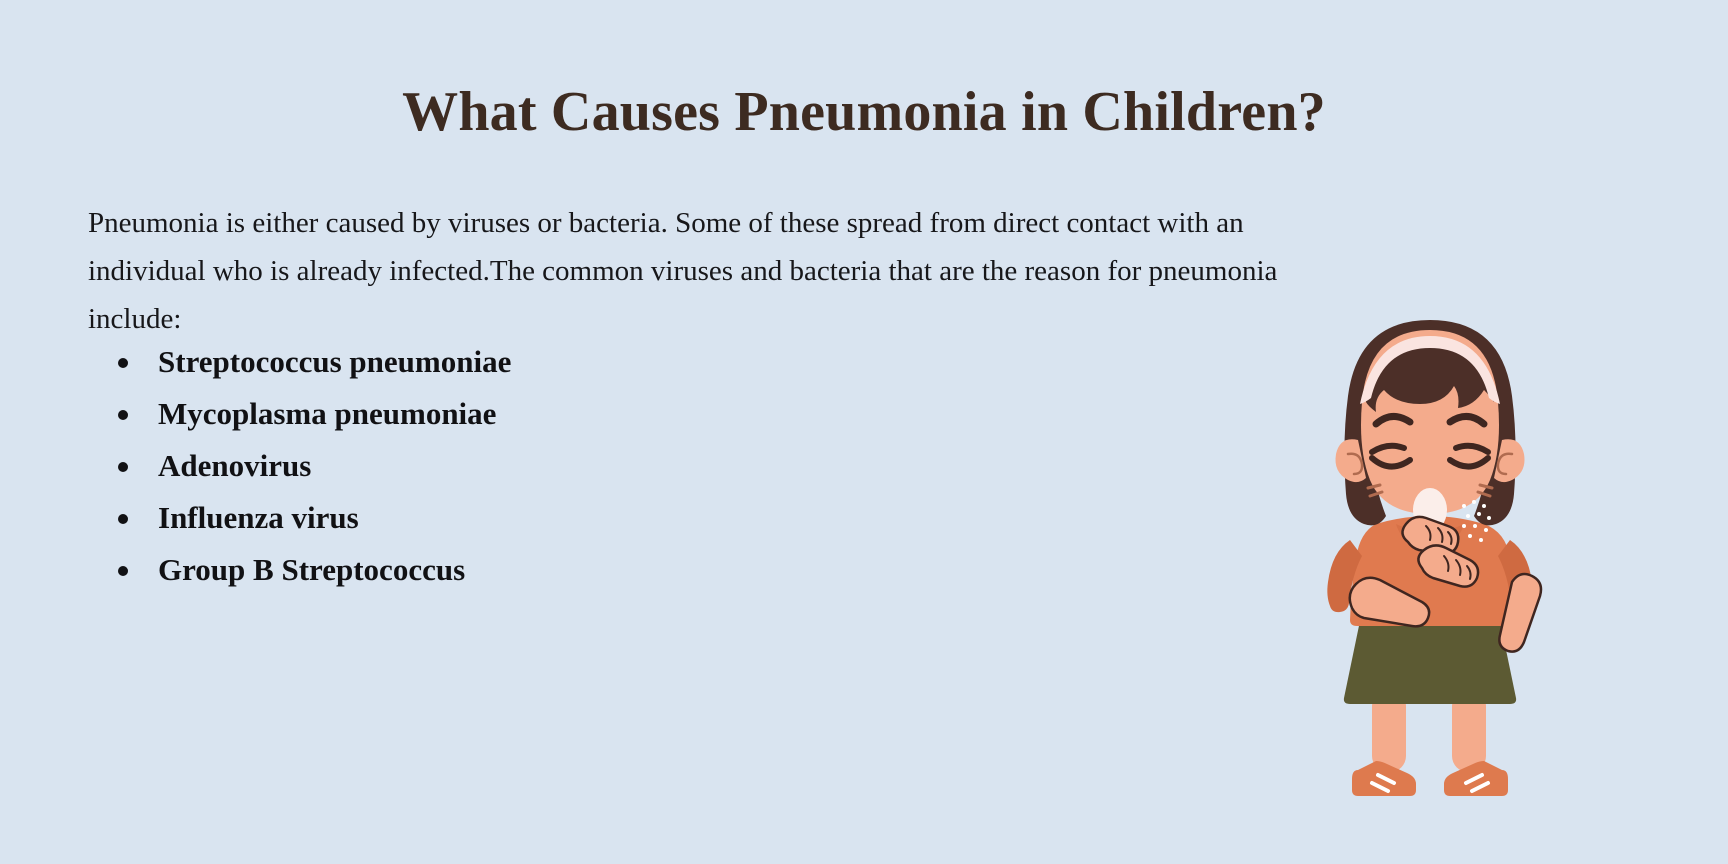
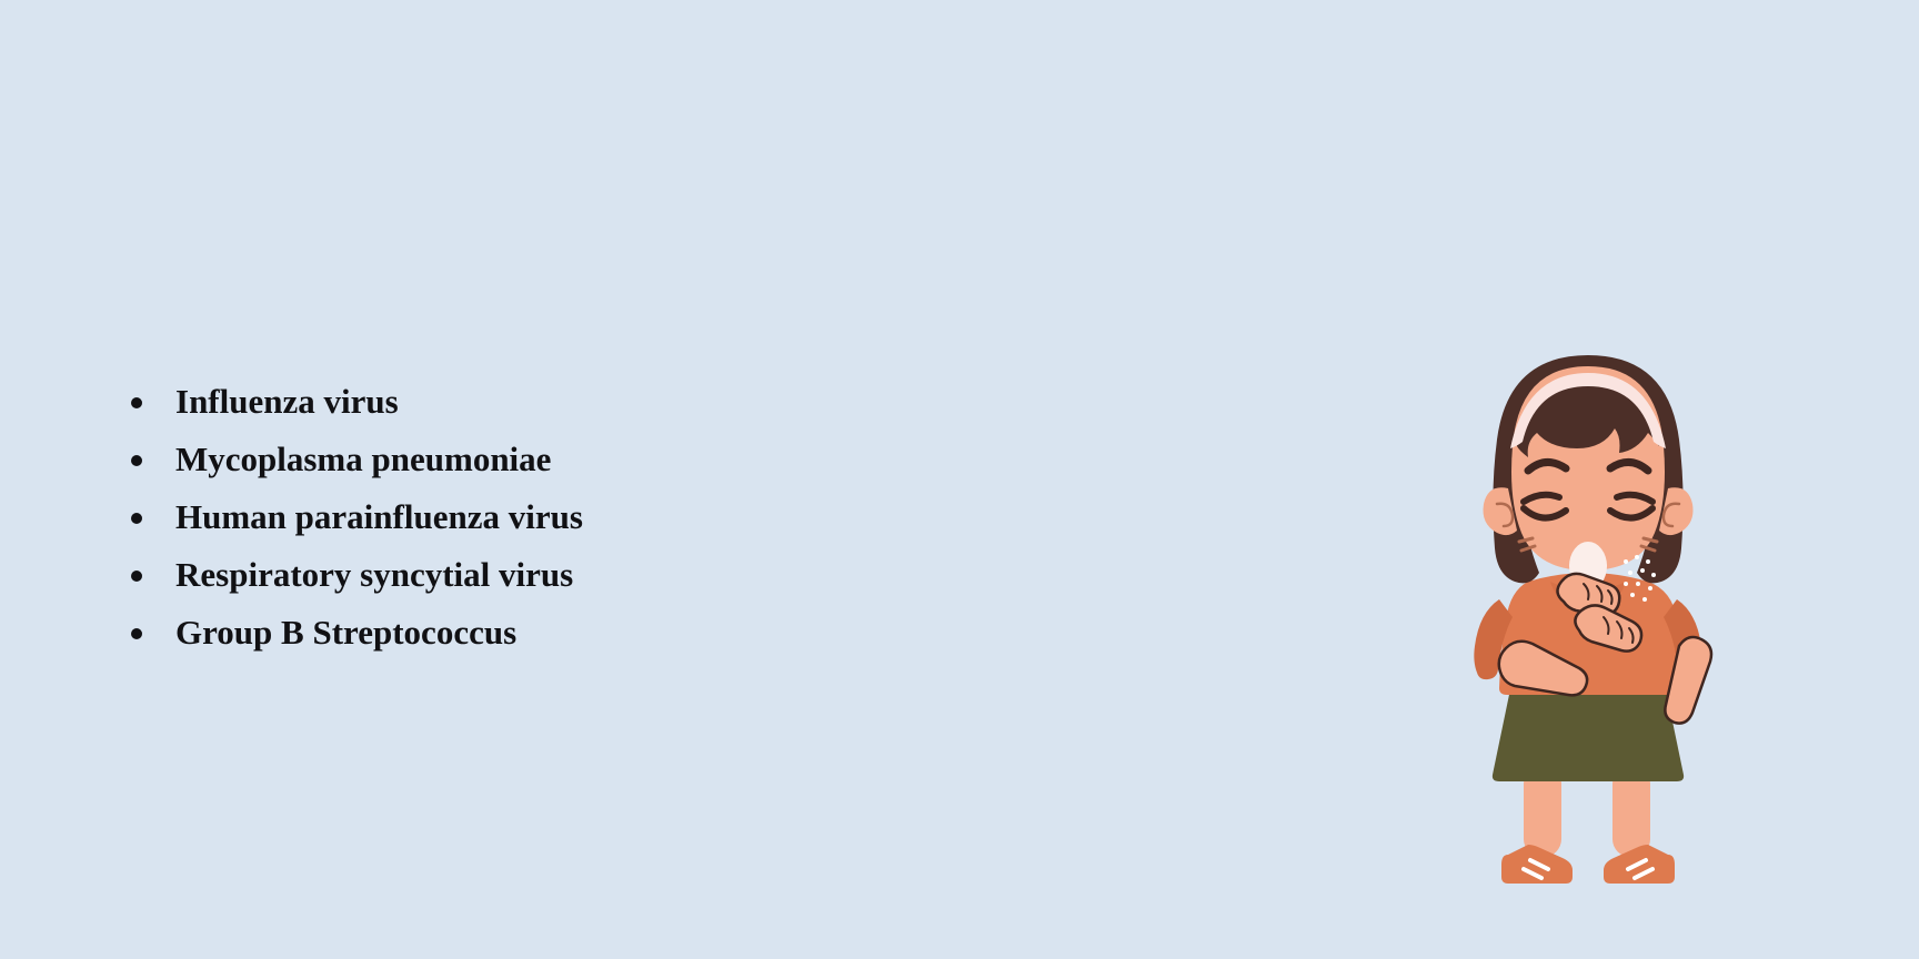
- What Causes Pneumonia in Children?
- Pneumonia is either caused by viruses or bacteria. Some of these spread from direct contact with an individual who is already infected.The common viruses and bacteria that are the reason for pneumonia include:
- Streptococcus pneumoniae
- Mycoplasma pneumoniae
+ Influenza virus
- Adenovirus
- Influenza virus
+ Mycoplasma pneumoniae
+ Human parainfluenza virus
+ Respiratory syncytial virus
  Group B Streptococcus
